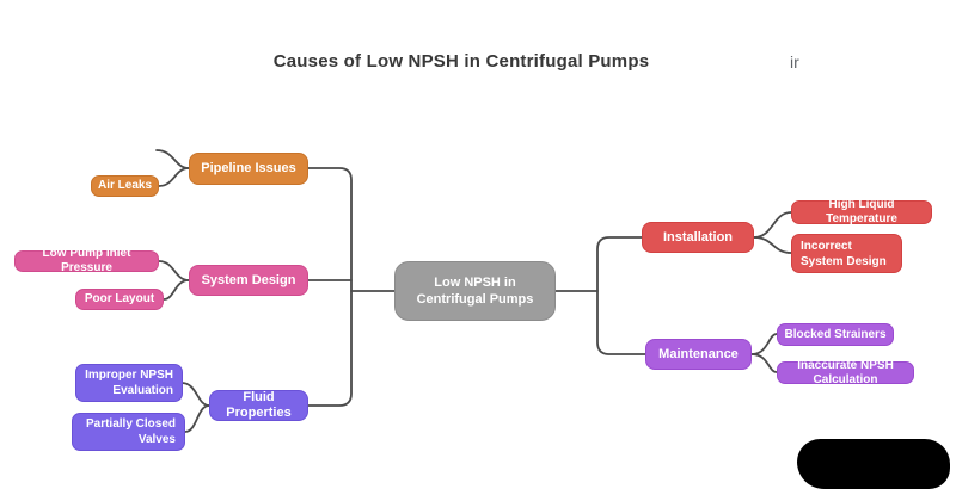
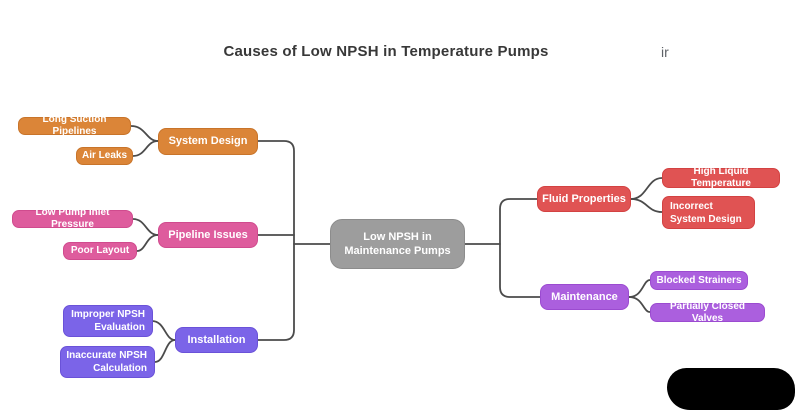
- Causes of Low NPSH in Centrifugal Pumps
+ Causes of Low NPSH in Temperature Pumps
  ir
+ Long Suction Pipelines
  Air Leaks
- Pipeline Issues
+ System Design
  Low Pump Inlet Pressure
  Poor Layout
- System Design
+ Pipeline Issues
  Improper NPSH Evaluation
- Partially Closed Valves
+ Inaccurate NPSH Calculation
- Fluid Properties
+ Installation
- Low NPSH in Centrifugal Pumps
+ Low NPSH in Maintenance Pumps
- Installation
+ Fluid Properties
  High Liquid Temperature
  Incorrect System Design
  Maintenance
  Blocked Strainers
- Inaccurate NPSH Calculation
+ Partially Closed Valves
